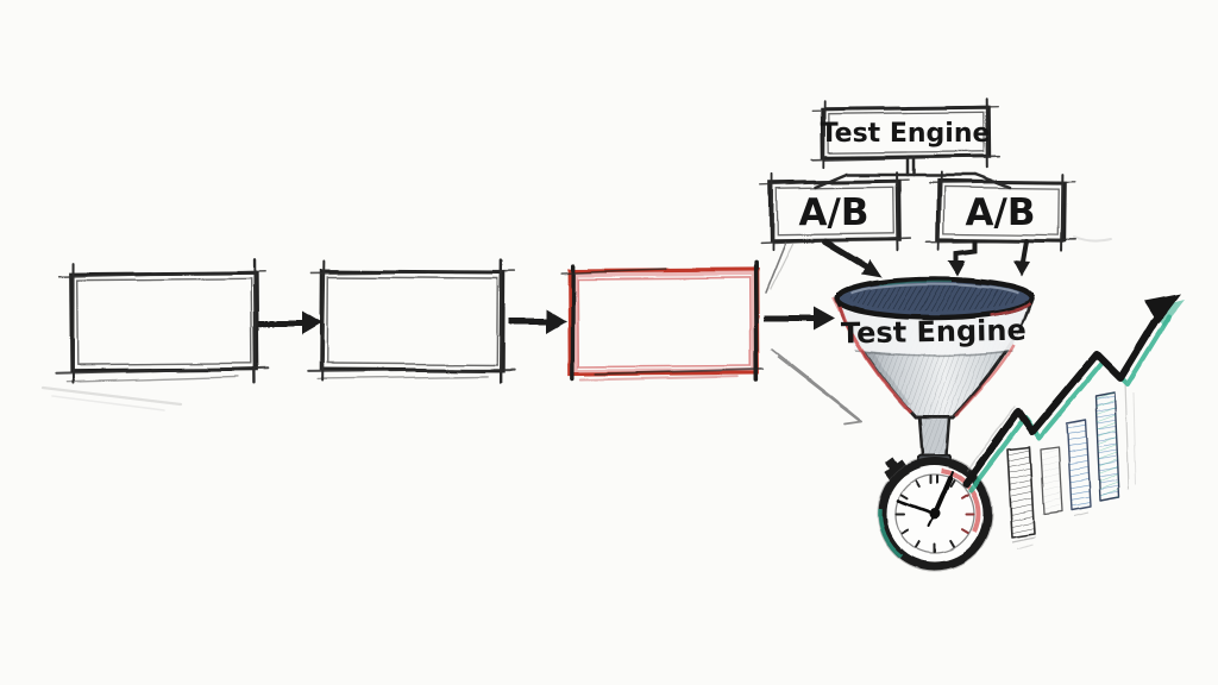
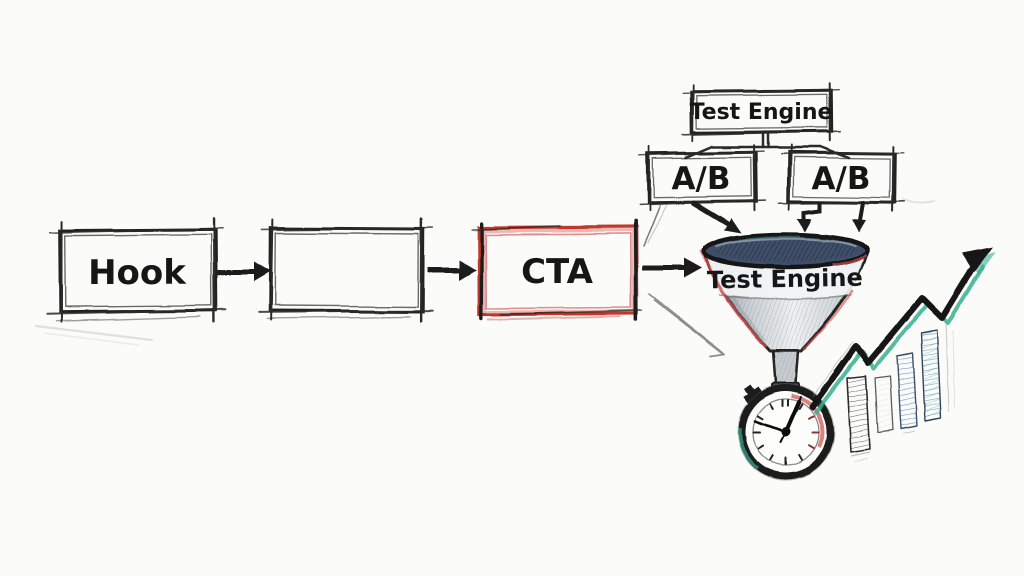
+ Hook
+ CTA
  Test Engine
  A/B
  A/B
  Test Engine
